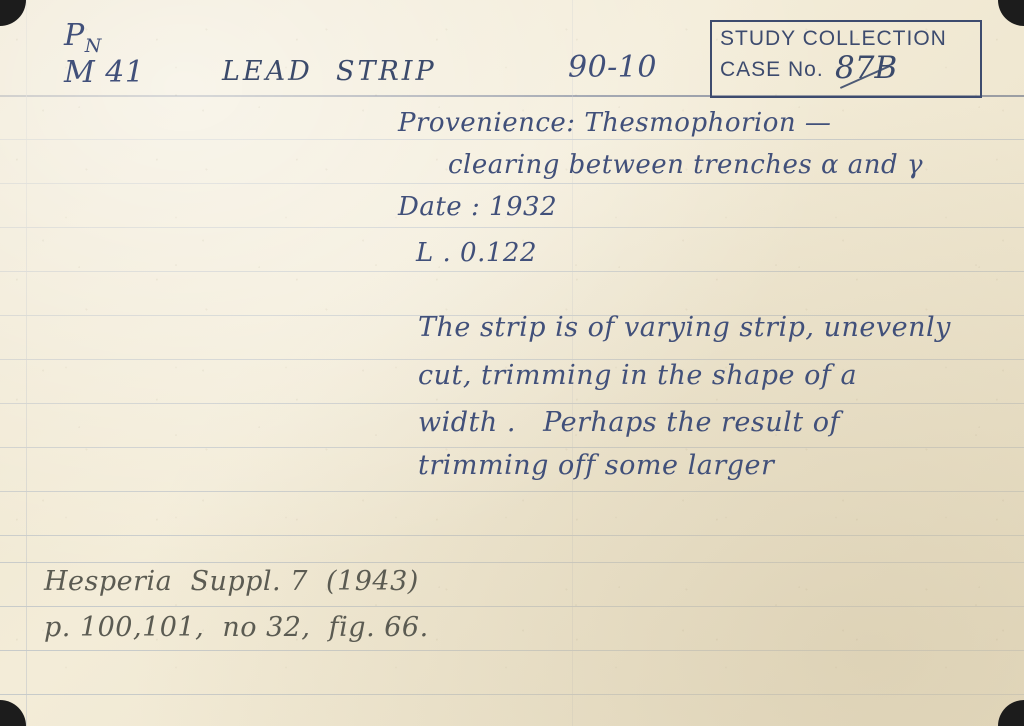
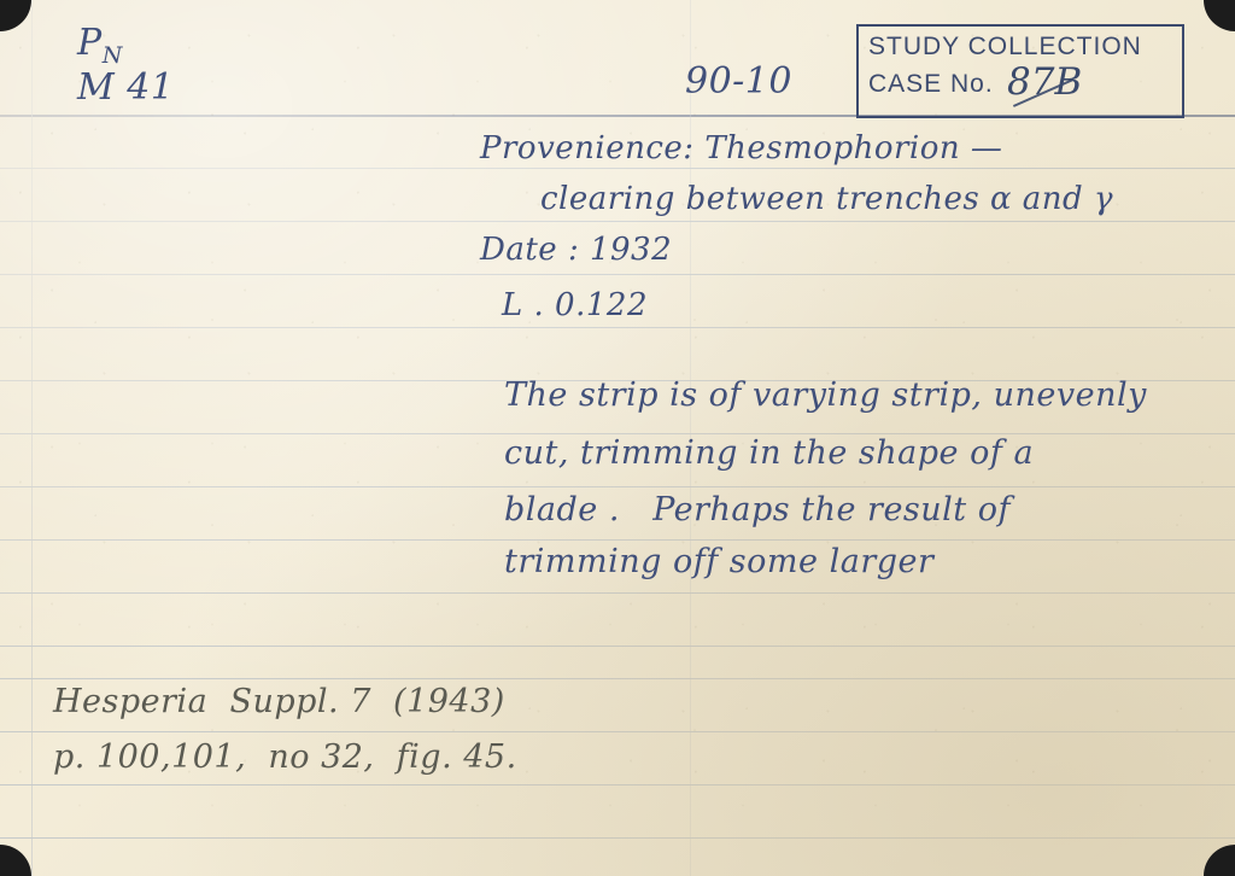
  PN
  M 41
- LEAD STRIP
  90-10
  STUDY COLLECTION
  CASE No.
  Provenience: Thesmophorion —
  clearing between trenches α and γ
  Date : 1932
  L . 0.122
  The strip is of varying strip, unevenly
  cut, trimming in the shape of a
- width . Perhaps the result of
+ blade . Perhaps the result of
  trimming off some larger
  Hesperia Suppl. 7 (1943)
- p. 100,101, no 32, fig. 66.
+ p. 100,101, no 32, fig. 45.
